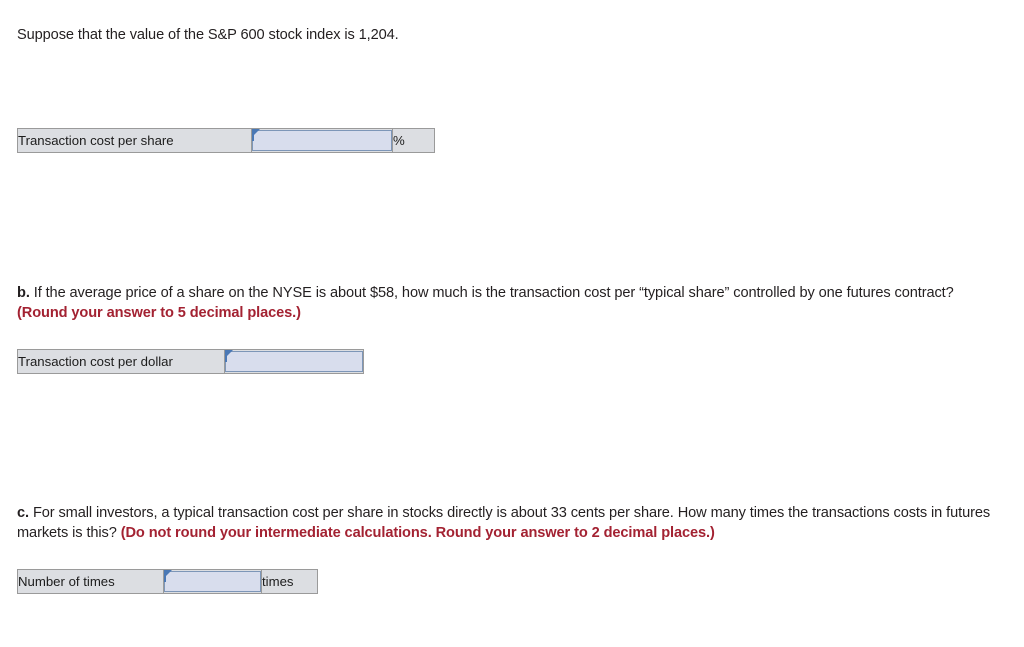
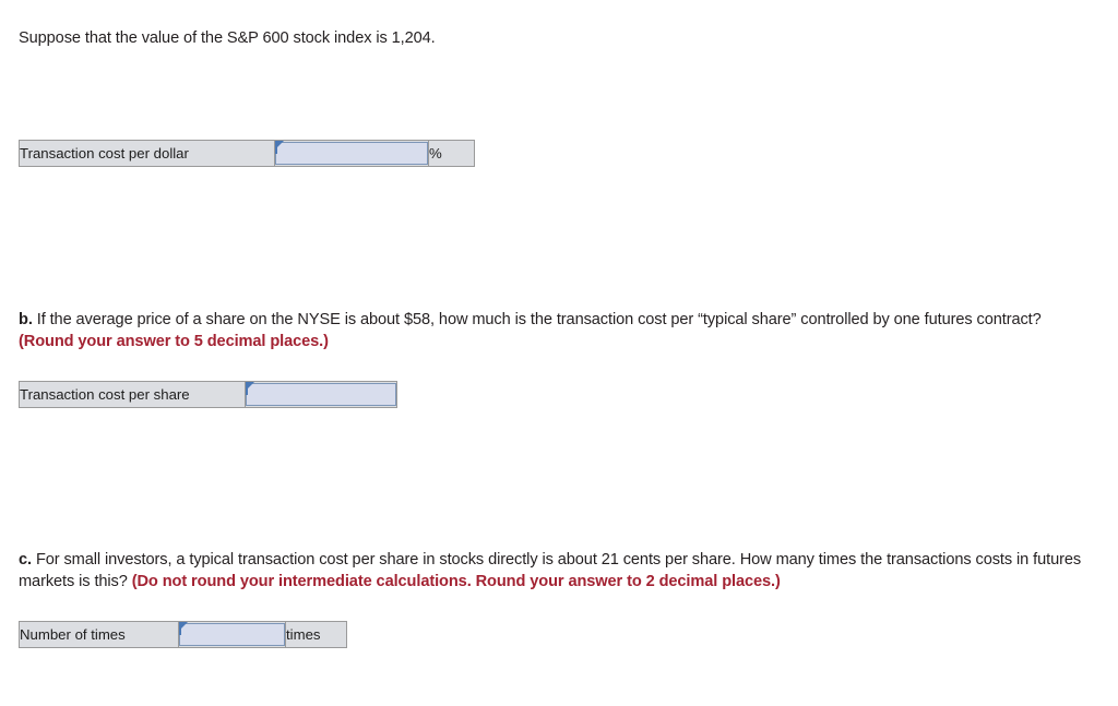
  Suppose that the value of the S&P 600 stock index is 1,204.
- Transaction cost per share		%
+ Transaction cost per dollar		%
  b. If the average price of a share on the NYSE is about $58, how much is the transaction cost per “typical share” controlled by one futures contract? (Round your answer to 5 decimal places.)
- Transaction cost per dollar
+ Transaction cost per share
- c. For small investors, a typical transaction cost per share in stocks directly is about 33 cents per share. How many times the transactions costs in futures markets is this? (Do not round your intermediate calculations. Round your answer to 2 decimal places.)
+ c. For small investors, a typical transaction cost per share in stocks directly is about 21 cents per share. How many times the transactions costs in futures markets is this? (Do not round your intermediate calculations. Round your answer to 2 decimal places.)
  Number of times		times
